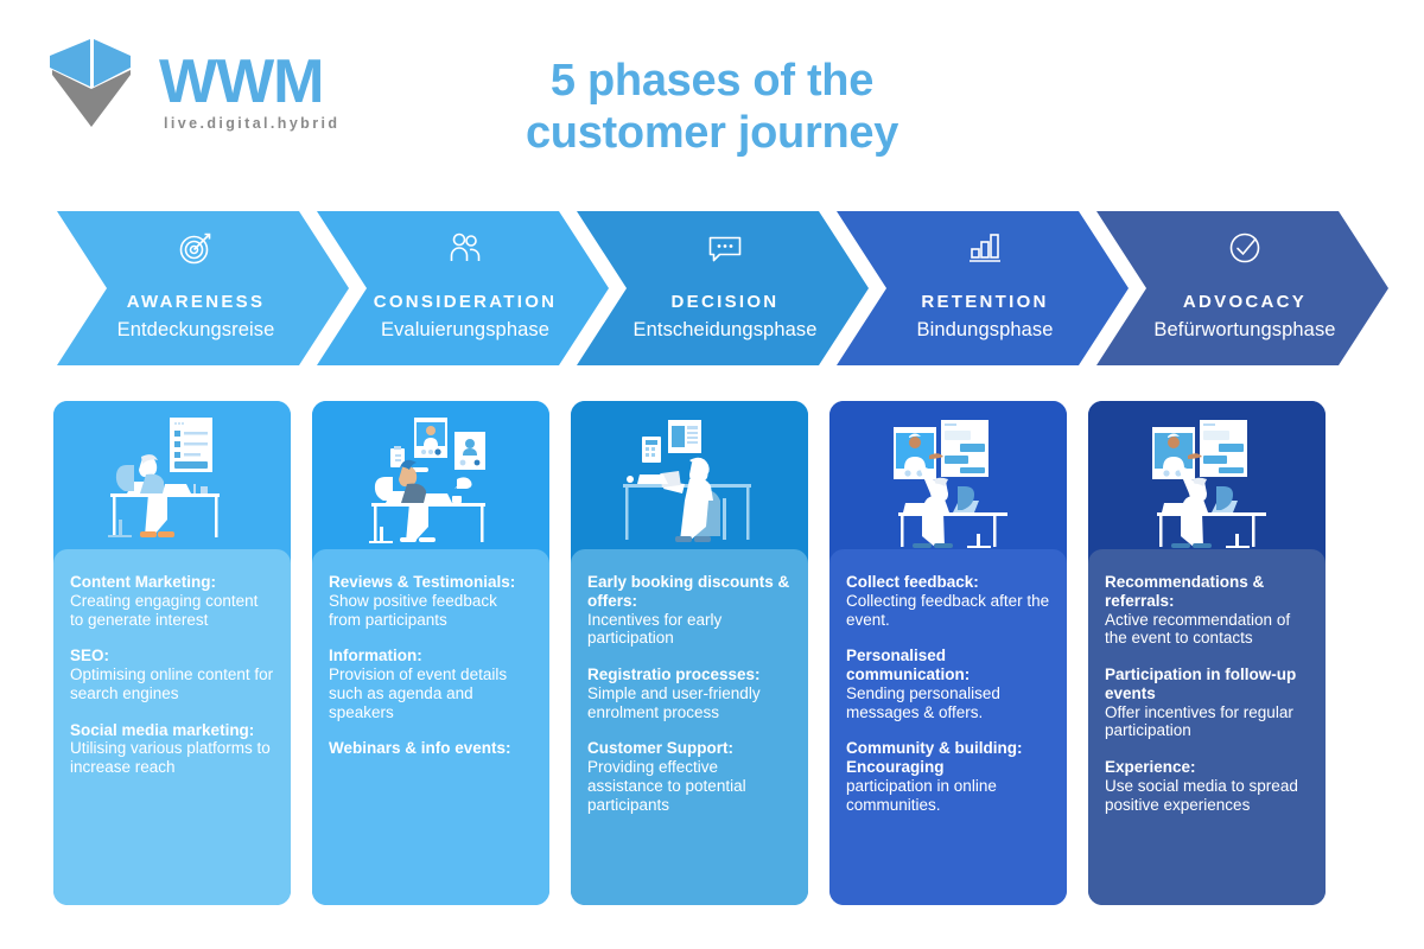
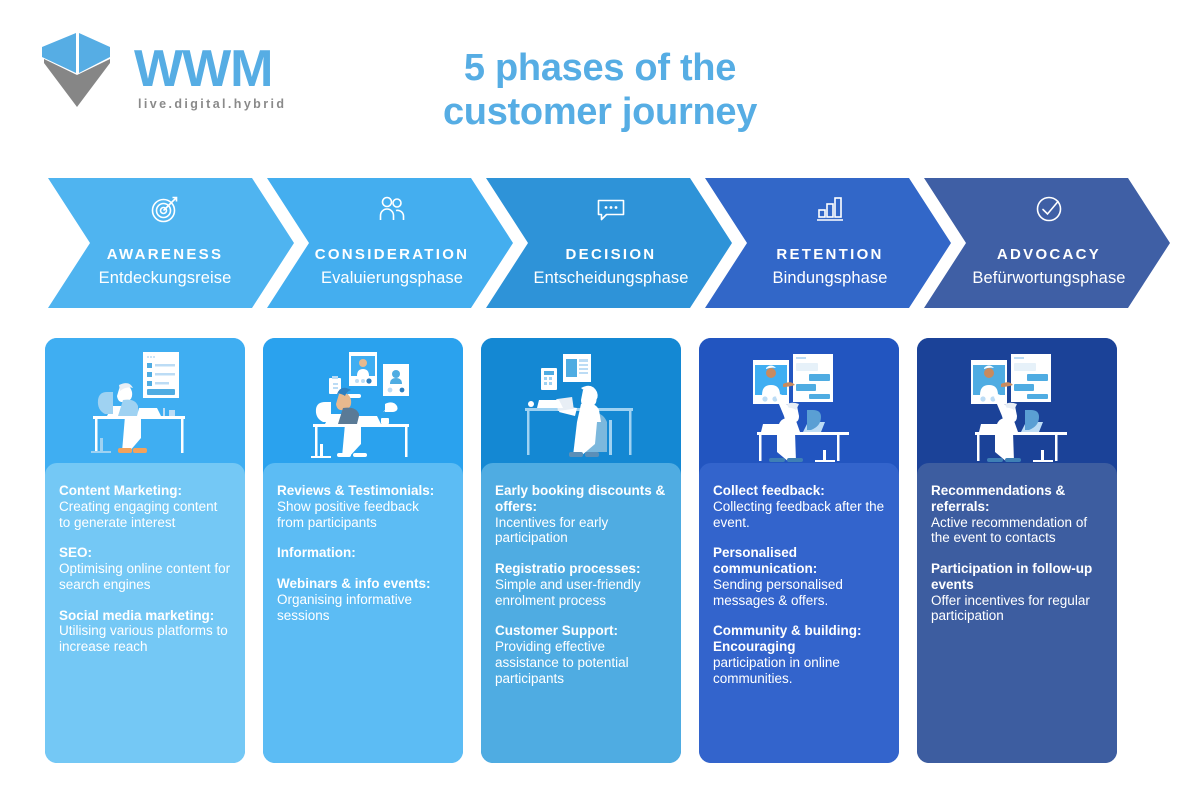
  WWM
  live.digital.hybrid
  5 phases of the
  customer journey
  AWARENESS
  Entdeckungsreise
  CONSIDERATION
  Evaluierungsphase
  DECISION
  Entscheidungsphase
  RETENTION
  Bindungsphase
  ADVOCACY
  Befürwortungsphase
  Content Marketing:
  Creating engaging content to generate interest
  SEO:
  Optimising online content for search engines
  Social media marketing:
  Utilising various platforms to increase reach
  Reviews & Testimonials:
  Show positive feedback from participants
  Information:
- Provision of event details such as agenda and speakers
  Webinars & info events:
+ Organising informative sessions
  Early booking discounts & offers:
  Incentives for early participation
  Registratio processes:
  Simple and user-friendly enrolment process
  Customer Support:
  Providing effective assistance to potential participants
  Collect feedback:
  Collecting feedback after the event.
  Personalised communication:
  Sending personalised messages & offers.
  Community & building: Encouraging
  participation in online communities.
  Recommendations & referrals:
  Active recommendation of the event to contacts
  Participation in follow-up events
  Offer incentives for regular participation
- Experience:
- Use social media to spread positive experiences
